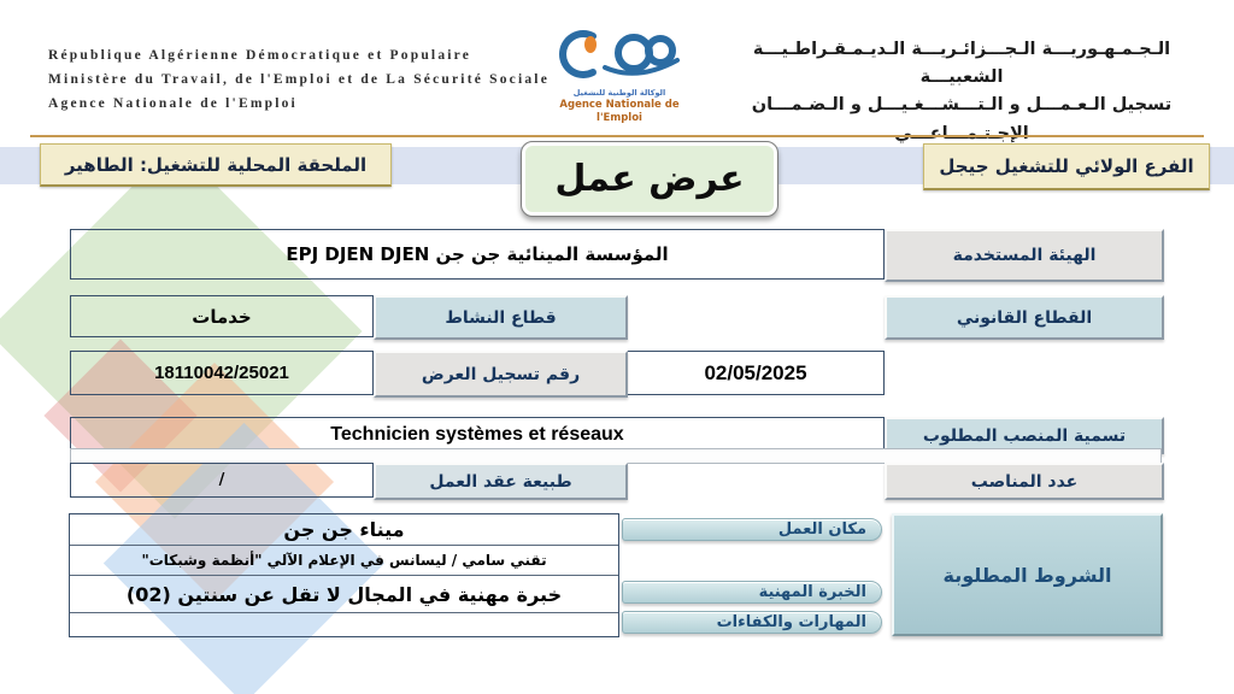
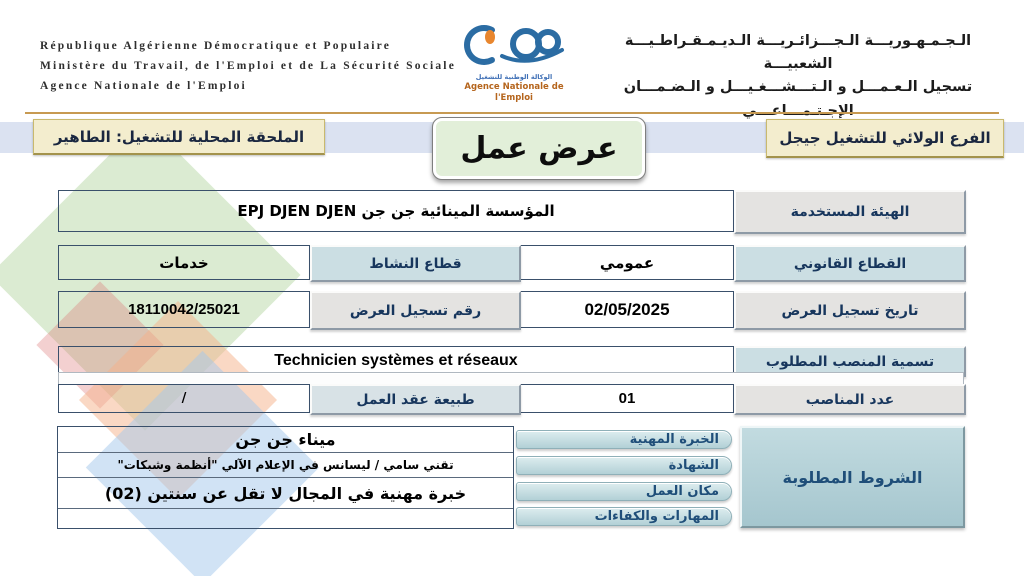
  République Algérienne Démocratique et Populaire
  Ministère du Travail, de l'Emploi et de La Sécurité Sociale
  Agence Nationale de l'Emploi
  الوكالة الوطنية للتشغيل
  Agence Nationale de l'Emploi
  الـجـمـهـوريـــة الـجـــزائـريـــة الـديـمـقـراطـيـــة الشعبيـــة
  تسجيل الـعـمـــل و الـتـــشـــغـيـــل و الـضـمـــان الإجـتـمـــاعـــي
  الملحقة المحلية للتشغيل: الطاهير
  عرض عمل
  الفرع الولائي للتشغيل جيجل
  الهيئة المستخدمة
  المؤسسة المينائية جن جن EPJ DJEN DJEN
  القطاع القانوني
+ عمومي
  قطاع النشاط
  خدمات
+ تاريخ تسجيل العرض
  02/05/2025
  رقم تسجيل العرض
  18110042/25021
  تسمية المنصب المطلوب
  Technicien systèmes et réseaux
  عدد المناصب
+ 01
  طبيعة عقد العمل
  /
  ميناء جن جن
  تقني سامي / ليسانس في الإعلام الآلي "أنظمة وشبكات"
  خبرة مهنية في المجال لا تقل عن سنتين (02)
- مكان العمل
+ الخبرة المهنية
+ الشهادة
- الخبرة المهنية
+ مكان العمل
  المهارات والكفاءات
  الشروط المطلوبة
